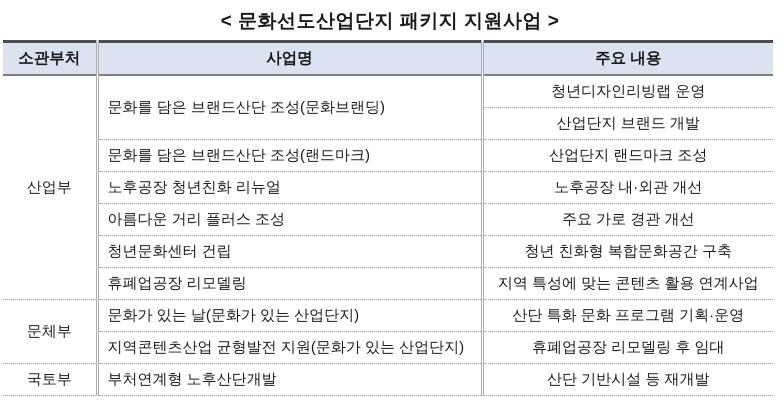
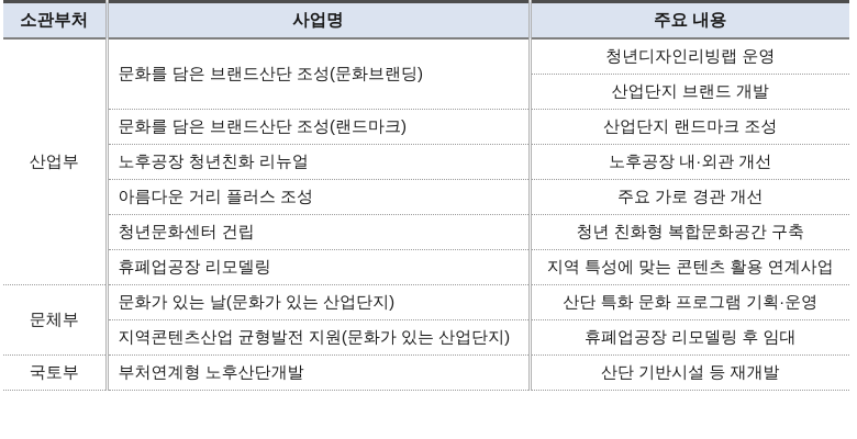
- < 문화선도산업단지 패키지 지원사업 >
  소관부처	사업명	주요 내용
  산업부	문화를 담은 브랜드산단 조성(문화브랜딩)	청년디자인리빙랩 운영
  산업단지 브랜드 개발
  문화를 담은 브랜드산단 조성(랜드마크)	산업단지 랜드마크 조성
  노후공장 청년친화 리뉴얼	노후공장 내·외관 개선
  아름다운 거리 플러스 조성	주요 가로 경관 개선
  청년문화센터 건립	청년 친화형 복합문화공간 구축
  휴폐업공장 리모델링	지역 특성에 맞는 콘텐츠 활용 연계사업
  문체부	문화가 있는 날(문화가 있는 산업단지)	산단 특화 문화 프로그램 기획·운영
  지역콘텐츠산업 균형발전 지원(문화가 있는 산업단지)	휴폐업공장 리모델링 후 임대
  국토부	부처연계형 노후산단개발	산단 기반시설 등 재개발
